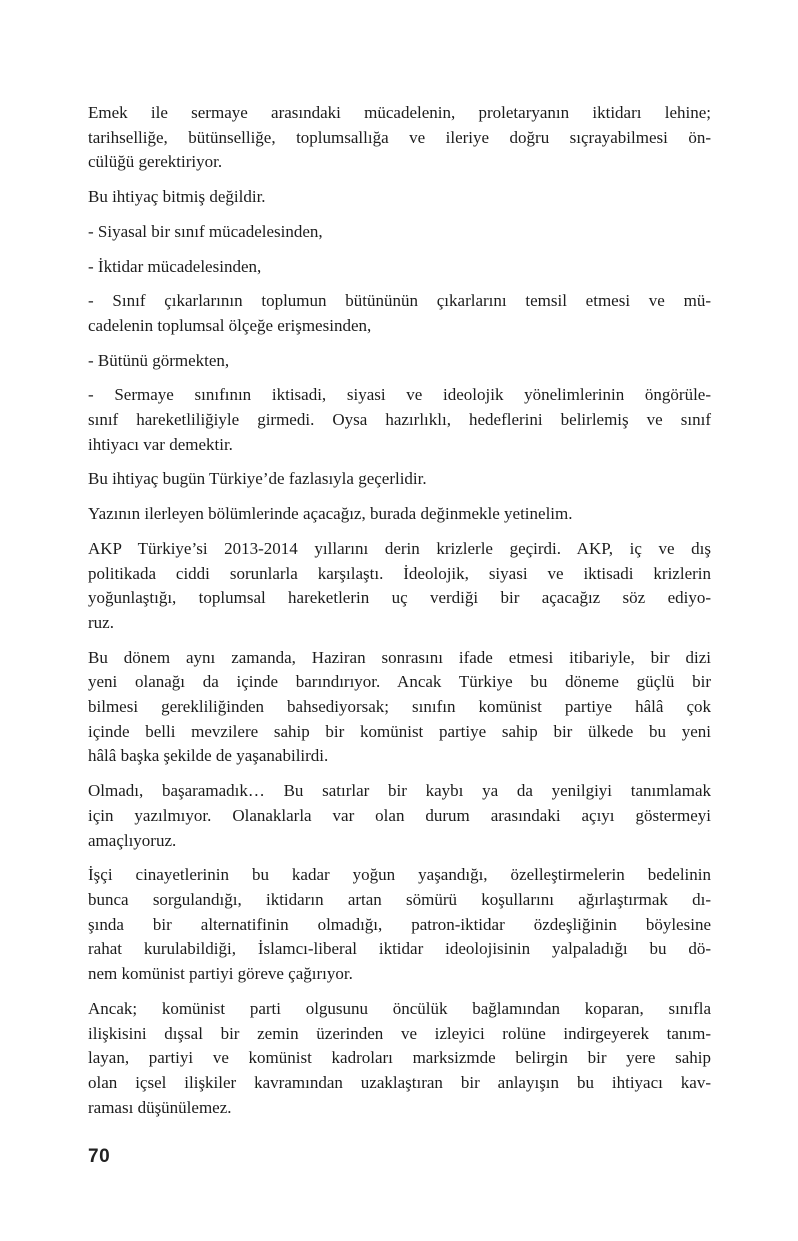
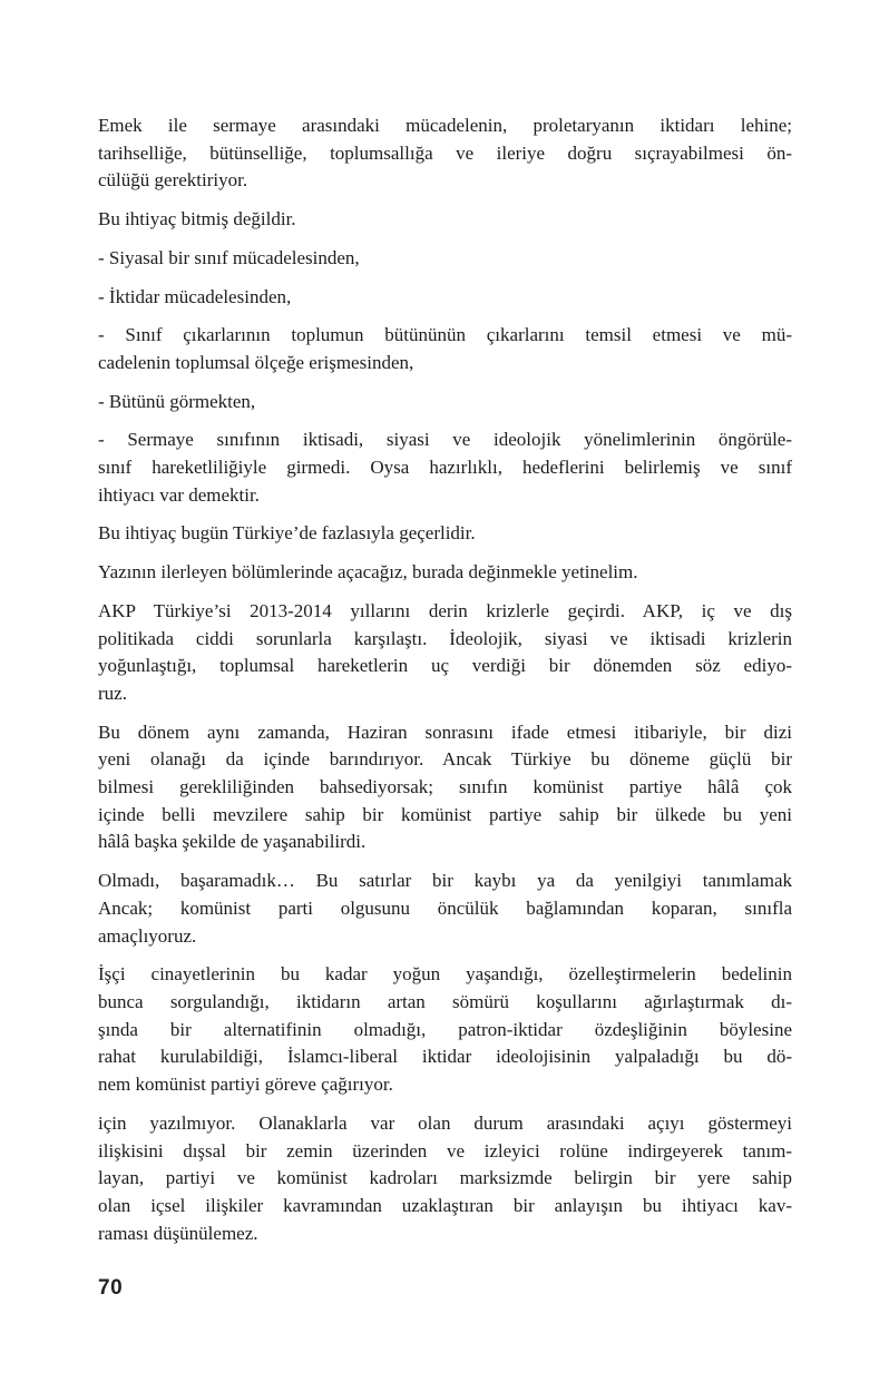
  Emek ile sermaye arasındaki mücadelenin, proletaryanın iktidarı lehine;
  tarihselliğe, bütünselliğe, toplumsallığa ve ileriye doğru sıçrayabilmesi ön-
  cülüğü gerektiriyor.
  Bu ihtiyaç bitmiş değildir.
  - Siyasal bir sınıf mücadelesinden,
  - İktidar mücadelesinden,
  - Sınıf çıkarlarının toplumun bütününün çıkarlarını temsil etmesi ve mü-
  cadelenin toplumsal ölçeğe erişmesinden,
  - Bütünü görmekten,
  - Sermaye sınıfının iktisadi, siyasi ve ideolojik yönelimlerinin öngörüle-
  sınıf hareketliliğiyle girmedi. Oysa hazırlıklı, hedeflerini belirlemiş ve sınıf
  ihtiyacı var demektir.
  Bu ihtiyaç bugün Türkiye’de fazlasıyla geçerlidir.
  Yazının ilerleyen bölümlerinde açacağız, burada değinmekle yetinelim.
  AKP Türkiye’si 2013-2014 yıllarını derin krizlerle geçirdi. AKP, iç ve dış
  politikada ciddi sorunlarla karşılaştı. İdeolojik, siyasi ve iktisadi krizlerin
- yoğunlaştığı, toplumsal hareketlerin uç verdiği bir açacağız söz ediyo-
+ yoğunlaştığı, toplumsal hareketlerin uç verdiği bir dönemden söz ediyo-
  ruz.
  Bu dönem aynı zamanda, Haziran sonrasını ifade etmesi itibariyle, bir dizi
  yeni olanağı da içinde barındırıyor. Ancak Türkiye bu döneme güçlü bir
  bilmesi gerekliliğinden bahsediyorsak; sınıfın komünist partiye hâlâ çok
  içinde belli mevzilere sahip bir komünist partiye sahip bir ülkede bu yeni
  hâlâ başka şekilde de yaşanabilirdi.
  Olmadı, başaramadık… Bu satırlar bir kaybı ya da yenilgiyi tanımlamak
- için yazılmıyor. Olanaklarla var olan durum arasındaki açıyı göstermeyi
+ Ancak; komünist parti olgusunu öncülük bağlamından koparan, sınıfla
  amaçlıyoruz.
  İşçi cinayetlerinin bu kadar yoğun yaşandığı, özelleştirmelerin bedelinin
  bunca sorgulandığı, iktidarın artan sömürü koşullarını ağırlaştırmak dı-
  şında bir alternatifinin olmadığı, patron-iktidar özdeşliğinin böylesine
  rahat kurulabildiği, İslamcı-liberal iktidar ideolojisinin yalpaladığı bu dö-
  nem komünist partiyi göreve çağırıyor.
- Ancak; komünist parti olgusunu öncülük bağlamından koparan, sınıfla
+ için yazılmıyor. Olanaklarla var olan durum arasındaki açıyı göstermeyi
  ilişkisini dışsal bir zemin üzerinden ve izleyici rolüne indirgeyerek tanım-
  layan, partiyi ve komünist kadroları marksizmde belirgin bir yere sahip
  olan içsel ilişkiler kavramından uzaklaştıran bir anlayışın bu ihtiyacı kav-
  raması düşünülemez.
  70
